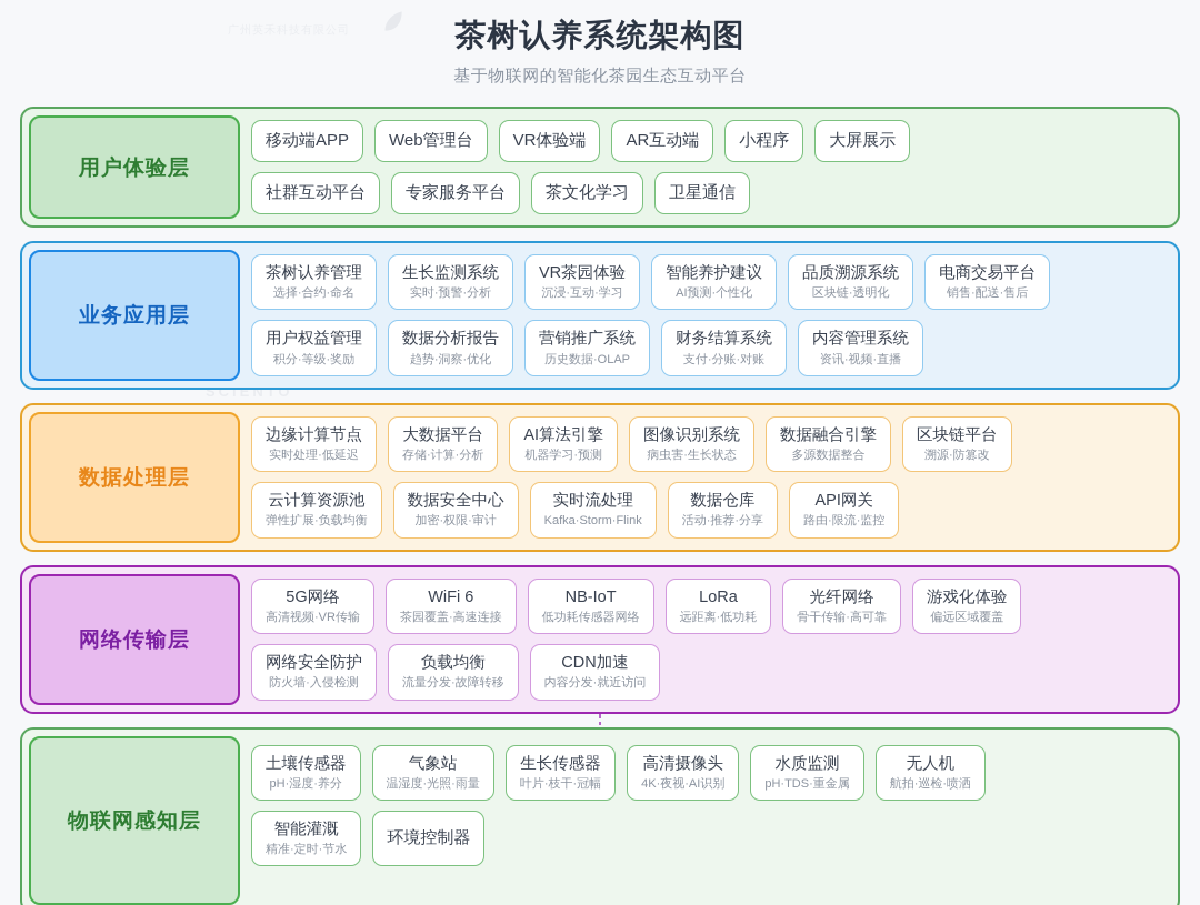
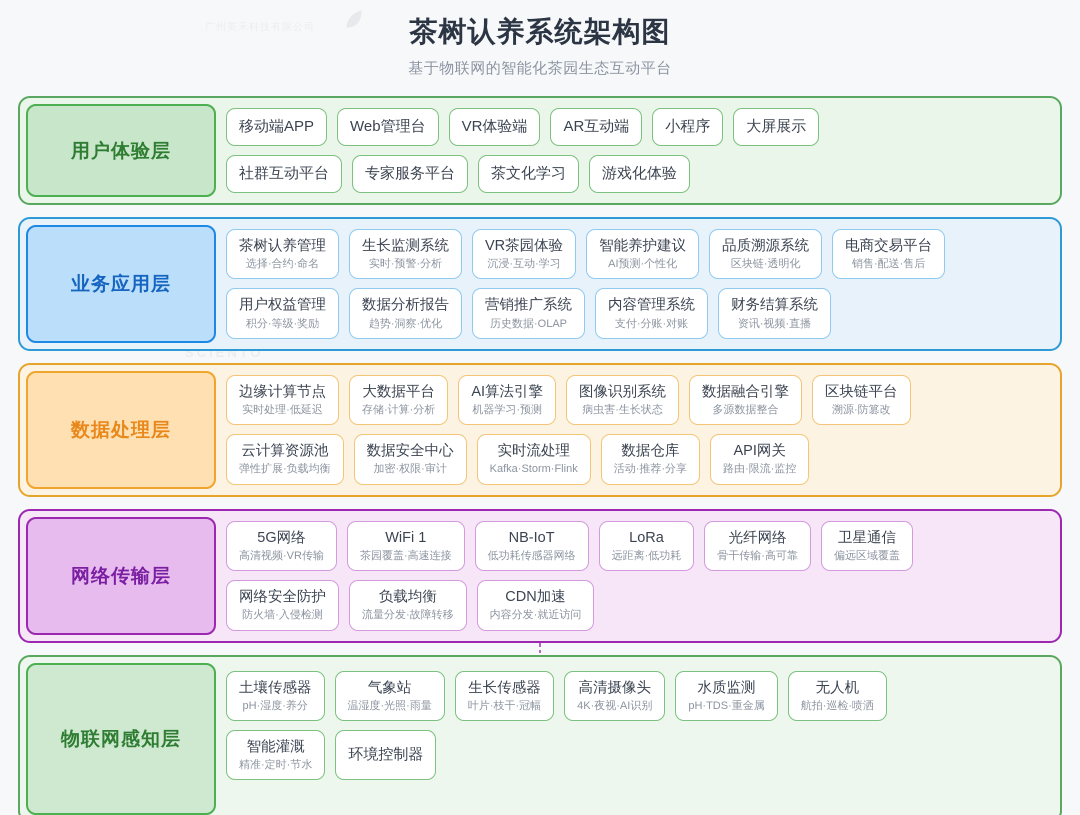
  SCIENTO
  茶树认养系统架构图
  基于物联网的智能化茶园生态互动平台
  用户体验层
  移动端APP
  Web管理台
  VR体验端
  AR互动端
  小程序
  大屏展示
  社群互动平台
  专家服务平台
  茶文化学习
- 卫星通信
+ 游戏化体验
  业务应用层
  茶树认养管理
  选择·合约·命名
  生长监测系统
  实时·预警·分析
  VR茶园体验
  沉浸·互动·学习
  智能养护建议
  AI预测·个性化
  品质溯源系统
  区块链·透明化
  电商交易平台
  销售·配送·售后
  用户权益管理
  积分·等级·奖励
  数据分析报告
  趋势·洞察·优化
  营销推广系统
  历史数据·OLAP
- 财务结算系统
+ 内容管理系统
  支付·分账·对账
- 内容管理系统
+ 财务结算系统
  资讯·视频·直播
  数据处理层
  边缘计算节点
  实时处理·低延迟
  大数据平台
  存储·计算·分析
  AI算法引擎
  机器学习·预测
  图像识别系统
  病虫害·生长状态
  数据融合引擎
  多源数据整合
  区块链平台
  溯源·防篡改
  云计算资源池
  弹性扩展·负载均衡
  数据安全中心
  加密·权限·审计
  实时流处理
  Kafka·Storm·Flink
  数据仓库
  活动·推荐·分享
  API网关
  路由·限流·监控
  网络传输层
  5G网络
  高清视频·VR传输
- WiFi 6
+ WiFi 1
  茶园覆盖·高速连接
  NB-IoT
  低功耗传感器网络
  LoRa
  远距离·低功耗
  光纤网络
  骨干传输·高可靠
- 游戏化体验
+ 卫星通信
  偏远区域覆盖
  网络安全防护
  防火墙·入侵检测
  负载均衡
  流量分发·故障转移
  CDN加速
  内容分发·就近访问
  物联网感知层
  土壤传感器
  pH·湿度·养分
  气象站
  温湿度·光照·雨量
  生长传感器
  叶片·枝干·冠幅
  高清摄像头
  4K·夜视·AI识别
  水质监测
  pH·TDS·重金属
  无人机
  航拍·巡检·喷洒
  智能灌溉
  精准·定时·节水
  环境控制器
